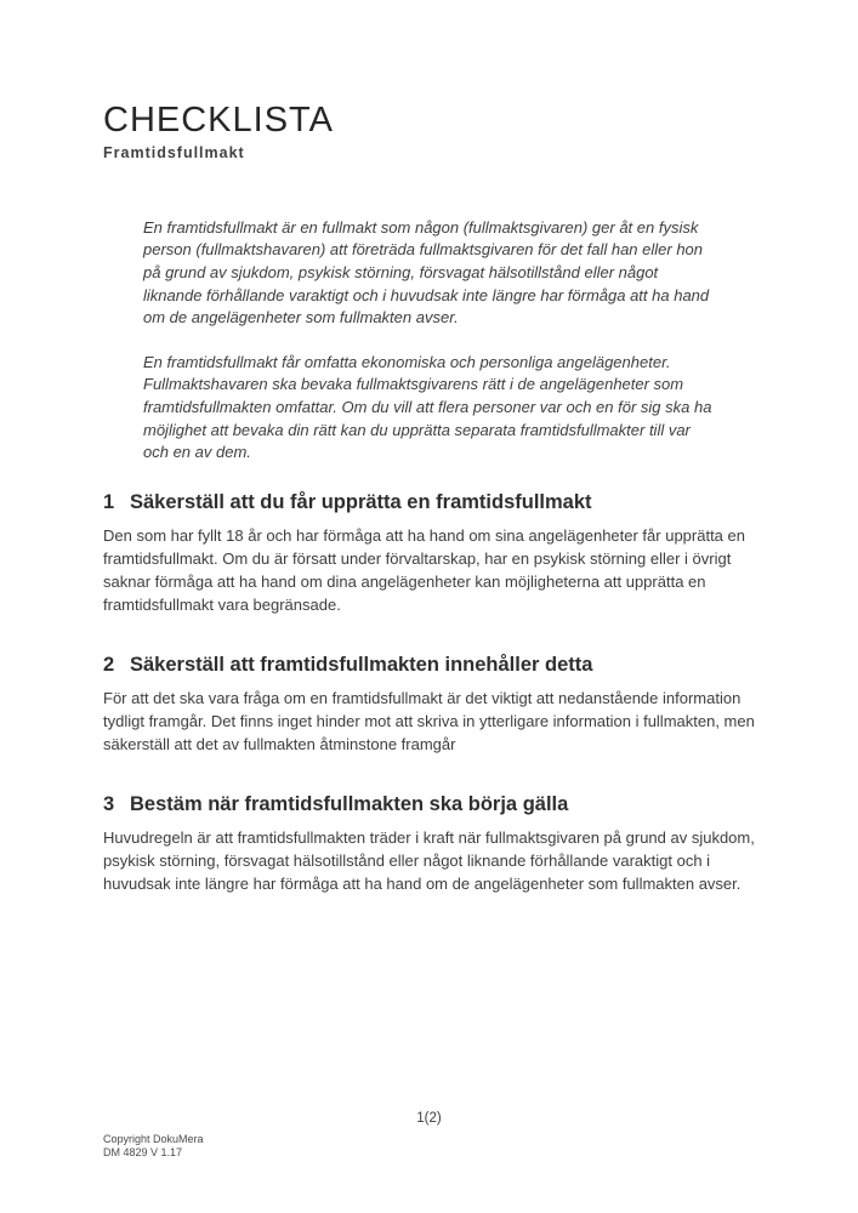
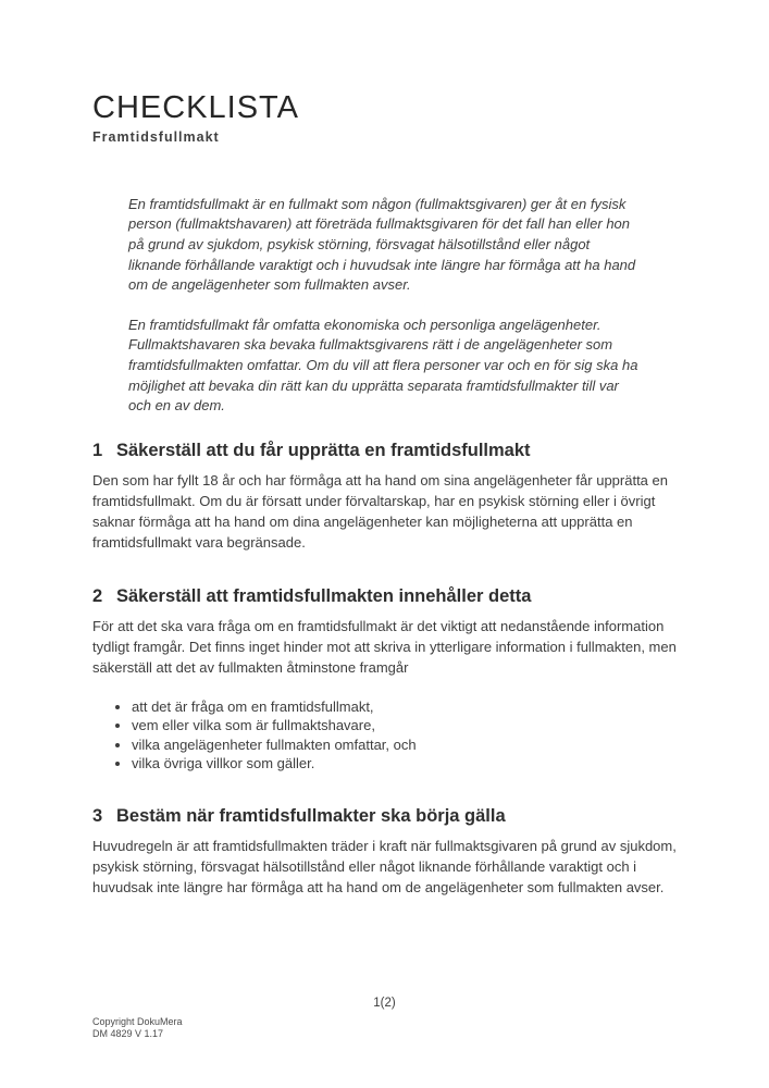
  CHECKLISTA
  Framtidsfullmakt
  En framtidsfullmakt är en fullmakt som någon (fullmaktsgivaren) ger åt en fysisk person (fullmaktshavaren) att företräda fullmaktsgivaren för det fall han eller hon på grund av sjukdom, psykisk störning, försvagat hälsotillstånd eller något liknande förhållande varaktigt och i huvudsak inte längre har förmåga att ha hand om de angelägenheter som fullmakten avser.
  En framtidsfullmakt får omfatta ekonomiska och personliga angelägenheter. Fullmaktshavaren ska bevaka fullmaktsgivarens rätt i de angelägenheter som framtidsfullmakten omfattar. Om du vill att flera personer var och en för sig ska ha möjlighet att bevaka din rätt kan du upprätta separata framtidsfullmakter till var och en av dem.
  1 Säkerställ att du får upprätta en framtidsfullmakt
  Den som har fyllt 18 år och har förmåga att ha hand om sina angelägenheter får upprätta en framtidsfullmakt. Om du är försatt under förvaltarskap, har en psykisk störning eller i övrigt saknar förmåga att ha hand om dina angelägenheter kan möjligheterna att upprätta en framtidsfullmakt vara begränsade.
  2 Säkerställ att framtidsfullmakten innehåller detta
  För att det ska vara fråga om en framtidsfullmakt är det viktigt att nedanstående information tydligt framgår. Det finns inget hinder mot att skriva in ytterligare information i fullmakten, men säkerställ att det av fullmakten åtminstone framgår
+ att det är fråga om en framtidsfullmakt,
+ vem eller vilka som är fullmaktshavare,
+ vilka angelägenheter fullmakten omfattar, och
+ vilka övriga villkor som gäller.
- 3 Bestäm när framtidsfullmakten ska börja gälla
+ 3 Bestäm när framtidsfullmakter ska börja gälla
  Huvudregeln är att framtidsfullmakten träder i kraft när fullmaktsgivaren på grund av sjukdom, psykisk störning, försvagat hälsotillstånd eller något liknande förhållande varaktigt och i huvudsak inte längre har förmåga att ha hand om de angelägenheter som fullmakten avser.
  1(2)
  Copyright DokuMera
  DM 4829 V 1.17
